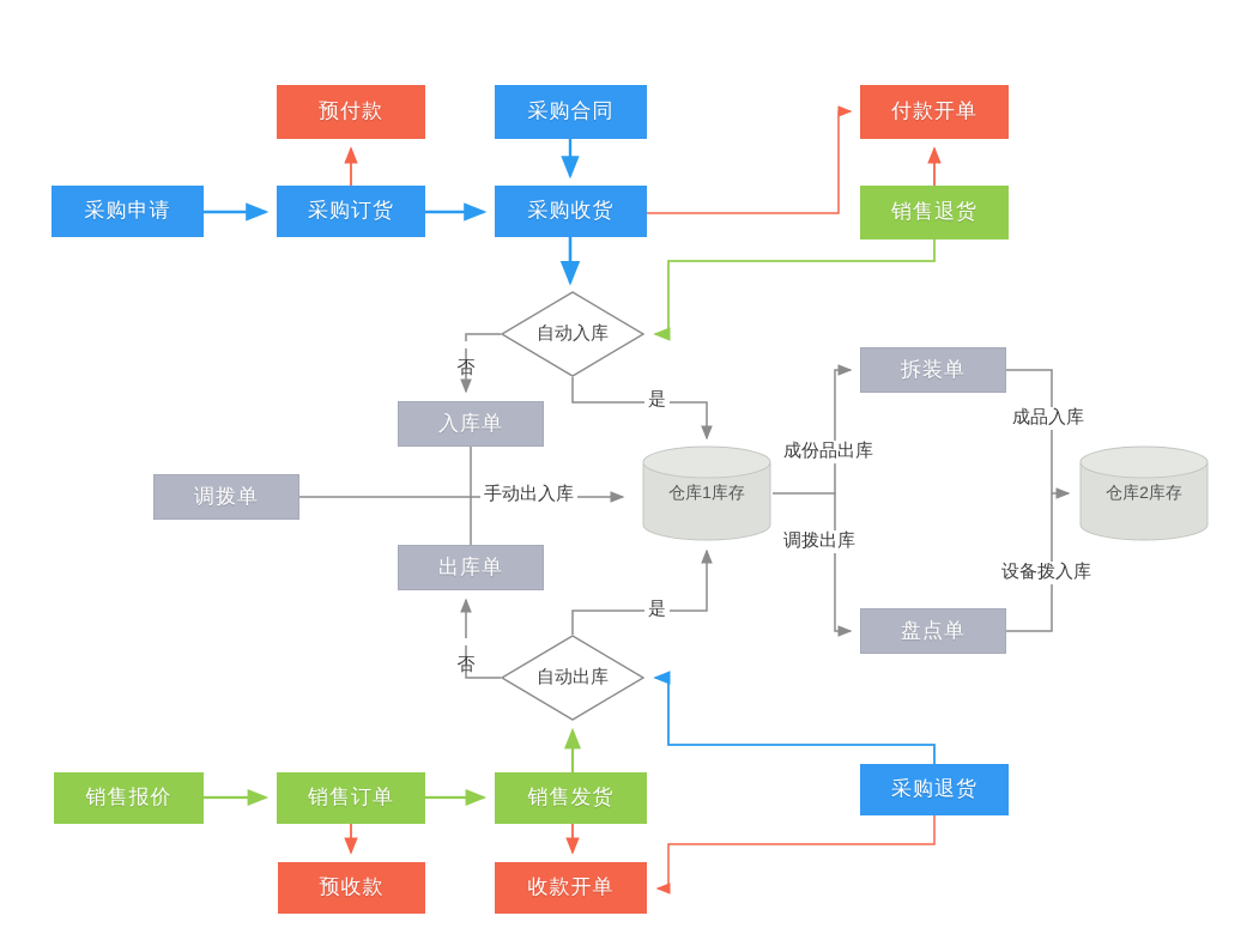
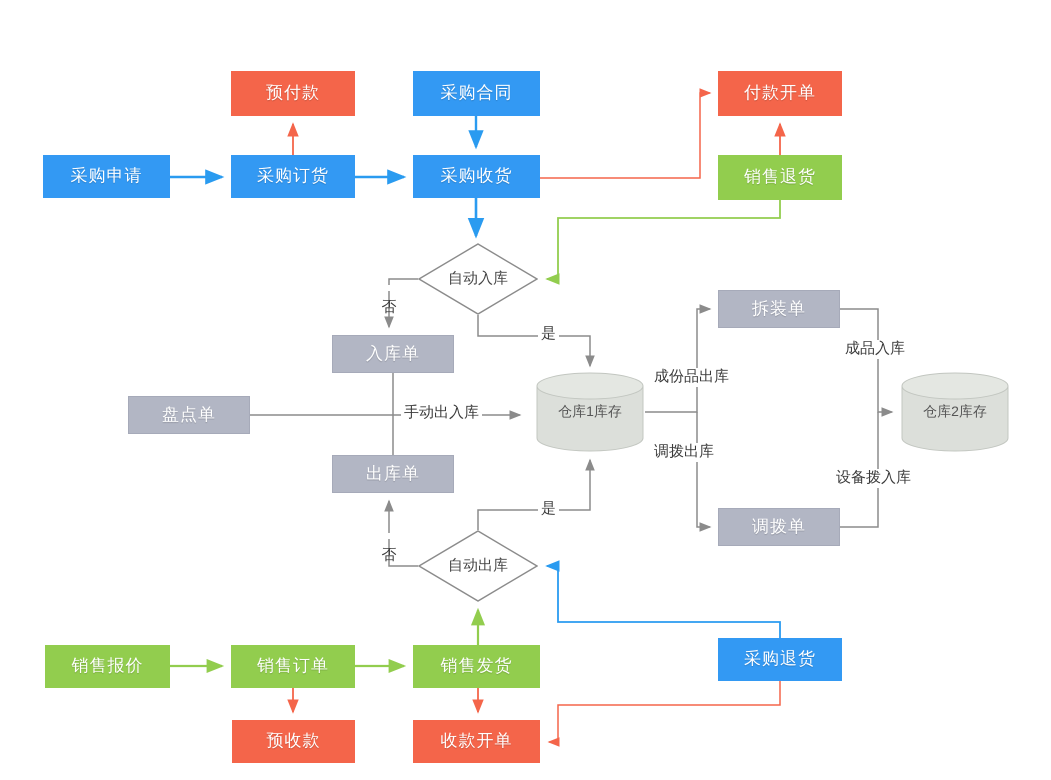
  采购申请
  采购订货
  采购收货
  预付款
  采购合同
  付款开单
  销售退货
  入库单
- 调拨单
+ 盘点单
  出库单
  拆装单
- 盘点单
+ 调拨单
  销售报价
  销售订单
  销售发货
  采购退货
  预收款
  收款开单
  自动入库
  自动出库
  仓库1库存
  仓库2库存
  是
  手动出入库
  成份品出库
  调拨出库
  成品入库
  设备拨入库
  是
